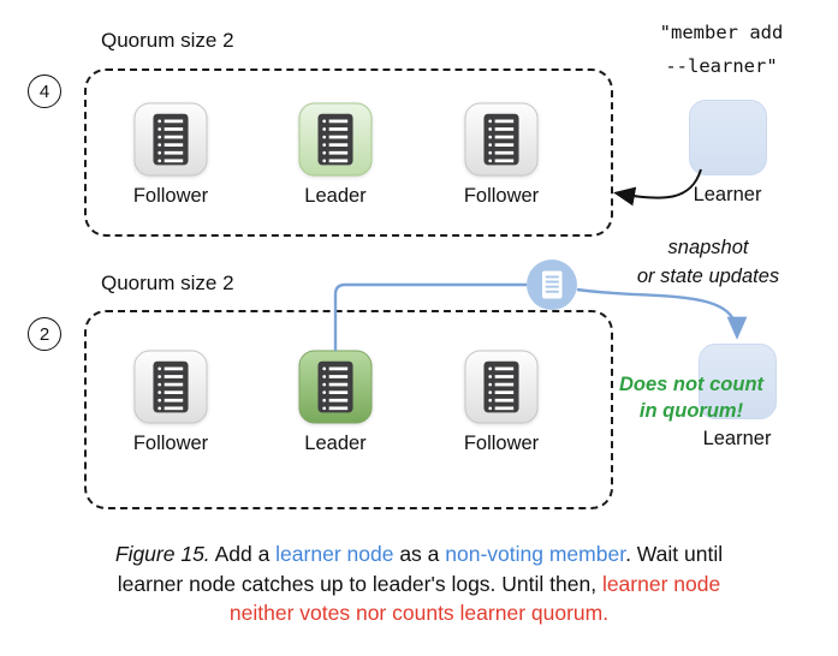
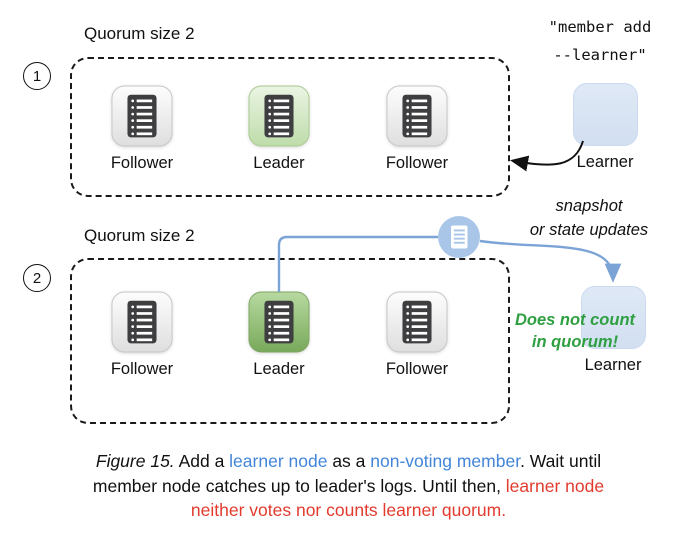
- 4
+ 1
  Quorum size 2
  Follower
  Leader
  Follower
  "member add
  --learner"
  Learner
  2
  Quorum size 2
  Follower
  Leader
  Follower
  snapshot
  or state updates
  Learner
  Does not count
  in quorum!
  Figure 15. Add a learner node as a non-voting member. Wait until
- learner node catches up to leader's logs. Until then, learner node
+ member node catches up to leader's logs. Until then, learner node
  neither votes nor counts learner quorum.
